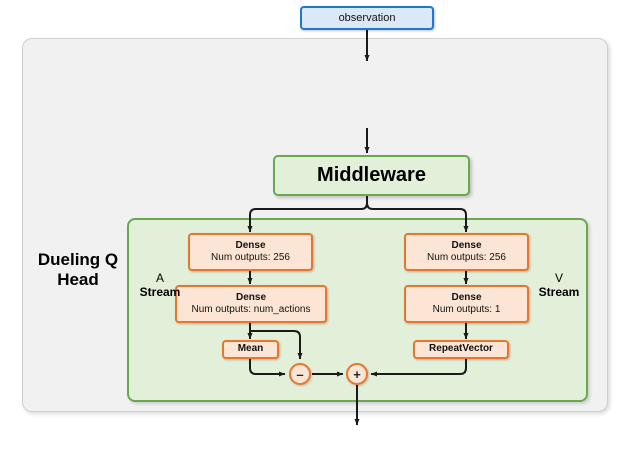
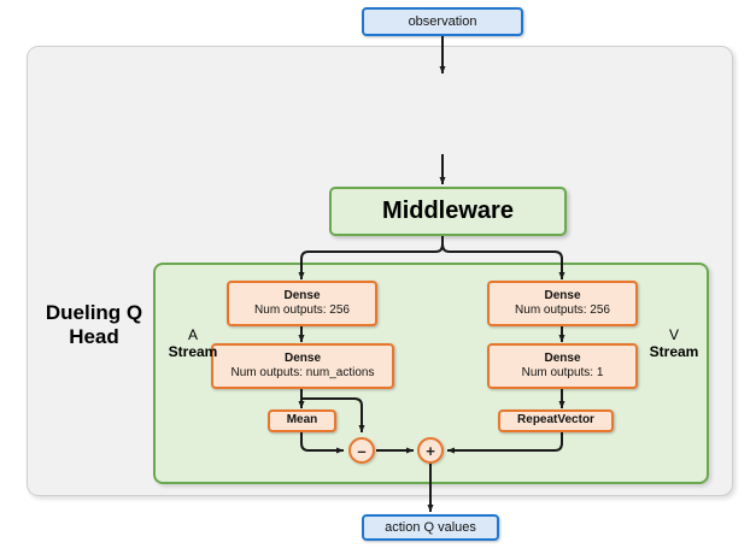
  observation
  Middleware
  Dense
  Num outputs: 256
  Dense
  Num outputs: num_actions
  Mean
  Dense
  Num outputs: 256
  Dense
  Num outputs: 1
  RepeatVector
  –
  +
+ action Q values
  Dueling Q
  Head
  A
  Stream
  V
  Stream
